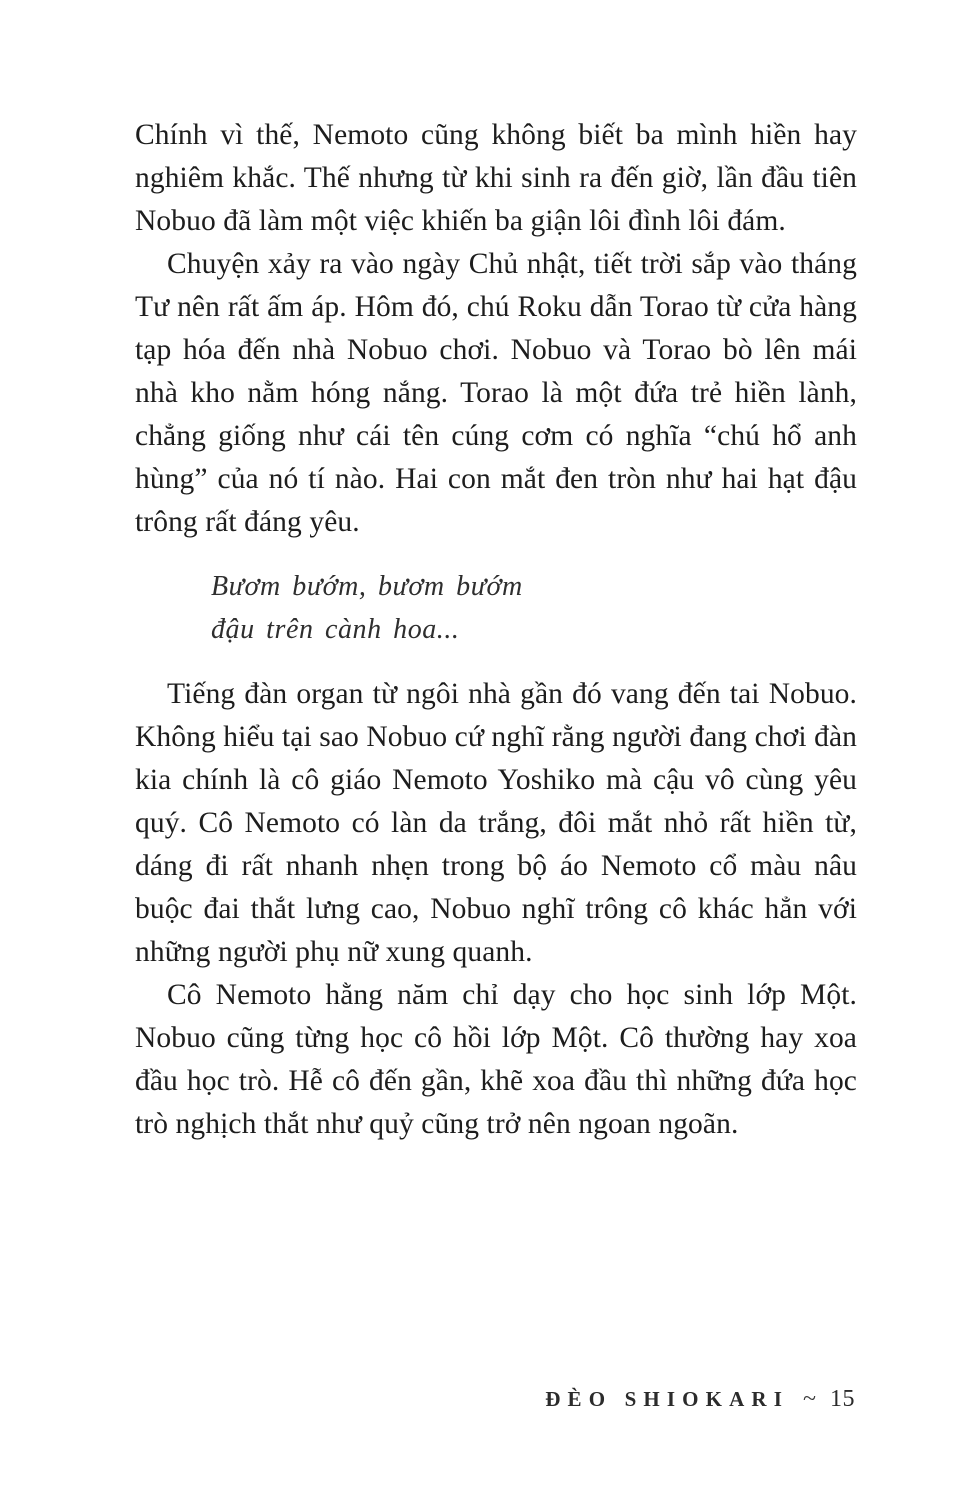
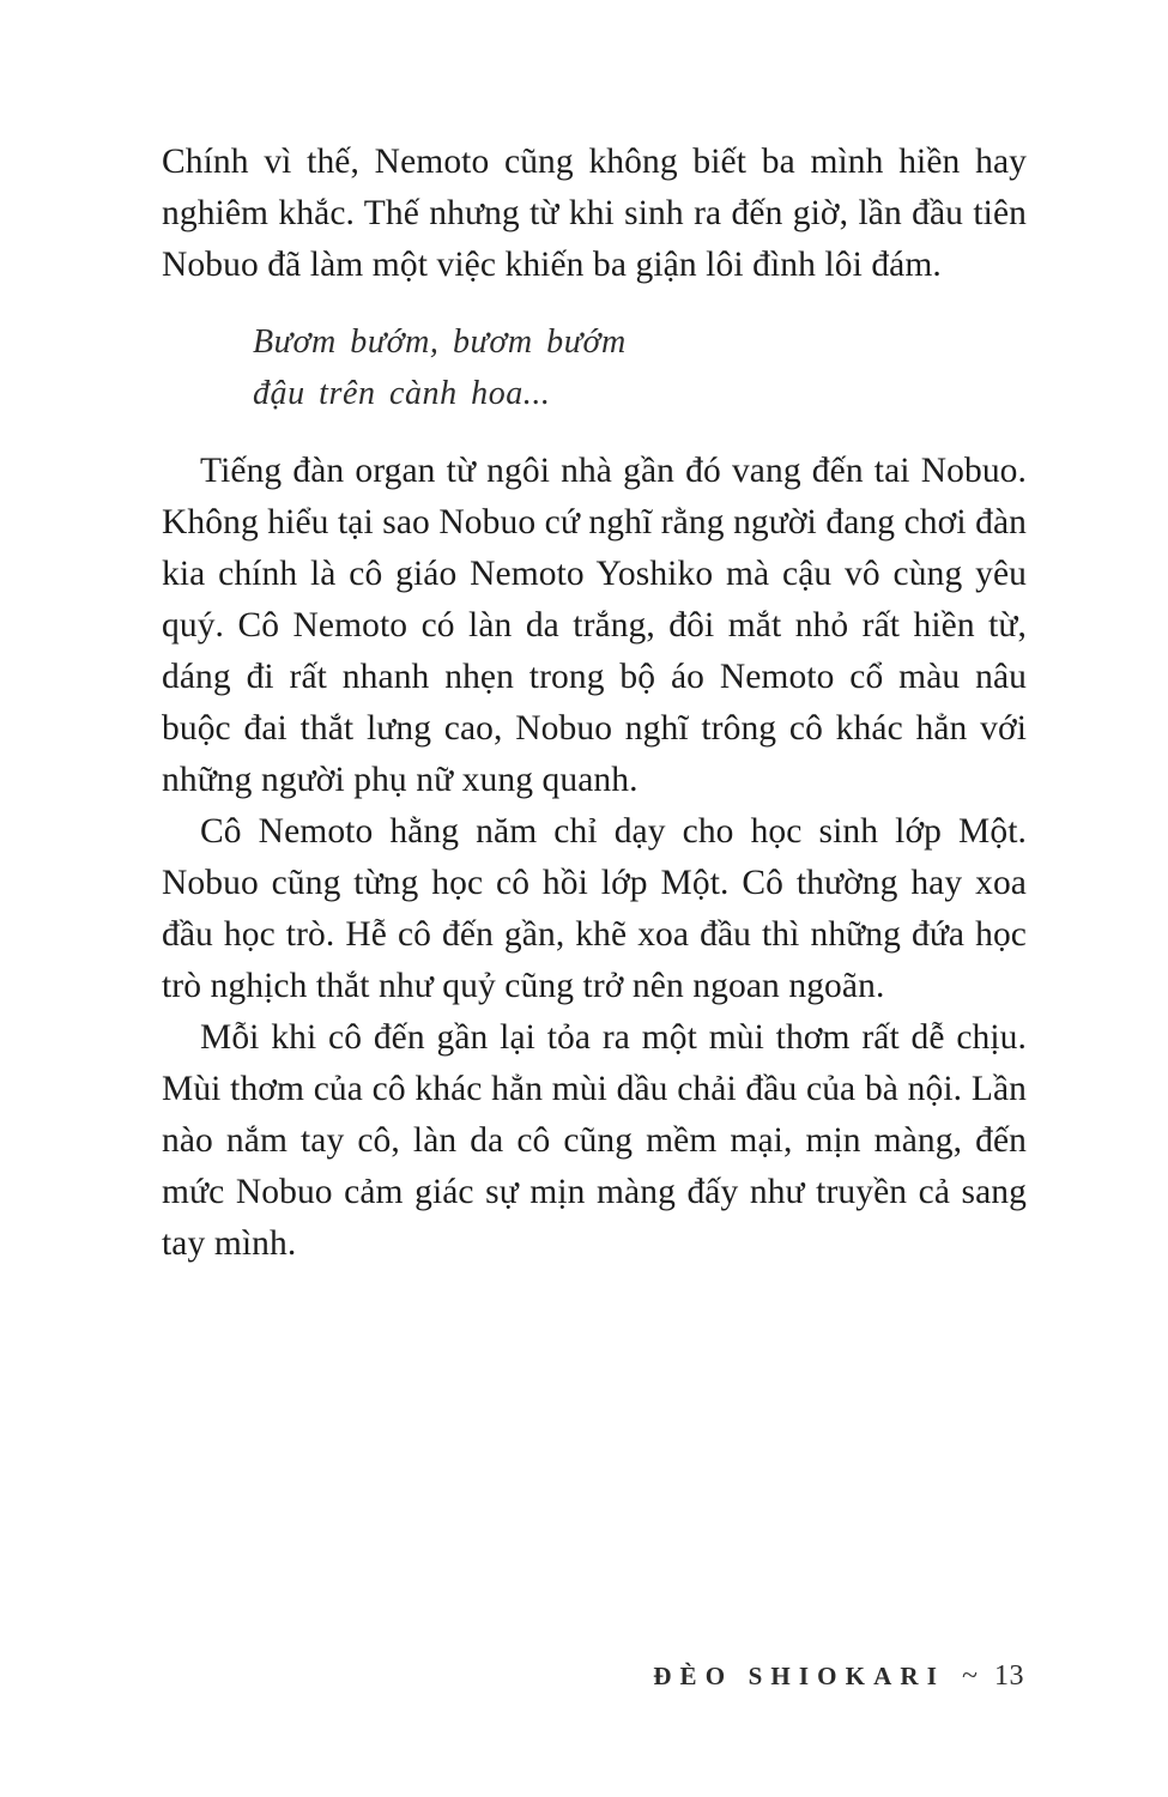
  Chính vì thế, Nemoto cũng không biết ba mình hiền hay nghiêm khắc. Thế nhưng từ khi sinh ra đến giờ, lần đầu tiên Nobuo đã làm một việc khiến ba giận lôi đình lôi đám.
- Chuyện xảy ra vào ngày Chủ nhật, tiết trời sắp vào tháng Tư nên rất ấm áp. Hôm đó, chú Roku dẫn Torao từ cửa hàng tạp hóa đến nhà Nobuo chơi. Nobuo và Torao bò lên mái nhà kho nằm hóng nắng. Torao là một đứa trẻ hiền lành, chẳng giống như cái tên cúng cơm có nghĩa “chú hổ anh hùng” của nó tí nào. Hai con mắt đen tròn như hai hạt đậu trông rất đáng yêu.
  Bươm bướm, bươm bướm
  đậu trên cành hoa...
  Tiếng đàn organ từ ngôi nhà gần đó vang đến tai Nobuo. Không hiểu tại sao Nobuo cứ nghĩ rằng người đang chơi đàn kia chính là cô giáo Nemoto Yoshiko mà cậu vô cùng yêu quý. Cô Nemoto có làn da trắng, đôi mắt nhỏ rất hiền từ, dáng đi rất nhanh nhẹn trong bộ áo Nemoto cổ màu nâu buộc đai thắt lưng cao, Nobuo nghĩ trông cô khác hẳn với những người phụ nữ xung quanh.
  Cô Nemoto hằng năm chỉ dạy cho học sinh lớp Một. Nobuo cũng từng học cô hồi lớp Một. Cô thường hay xoa đầu học trò. Hễ cô đến gần, khẽ xoa đầu thì những đứa học trò nghịch thắt như quỷ cũng trở nên ngoan ngoãn.
+ Mỗi khi cô đến gần lại tỏa ra một mùi thơm rất dễ chịu. Mùi thơm của cô khác hẳn mùi dầu chải đầu của bà nội. Lần nào nắm tay cô, làn da cô cũng mềm mại, mịn màng, đến mức Nobuo cảm giác sự mịn màng đấy như truyền cả sang tay mình.
  ĐÈO SHIOKARI
  ~
- 15
+ 13
